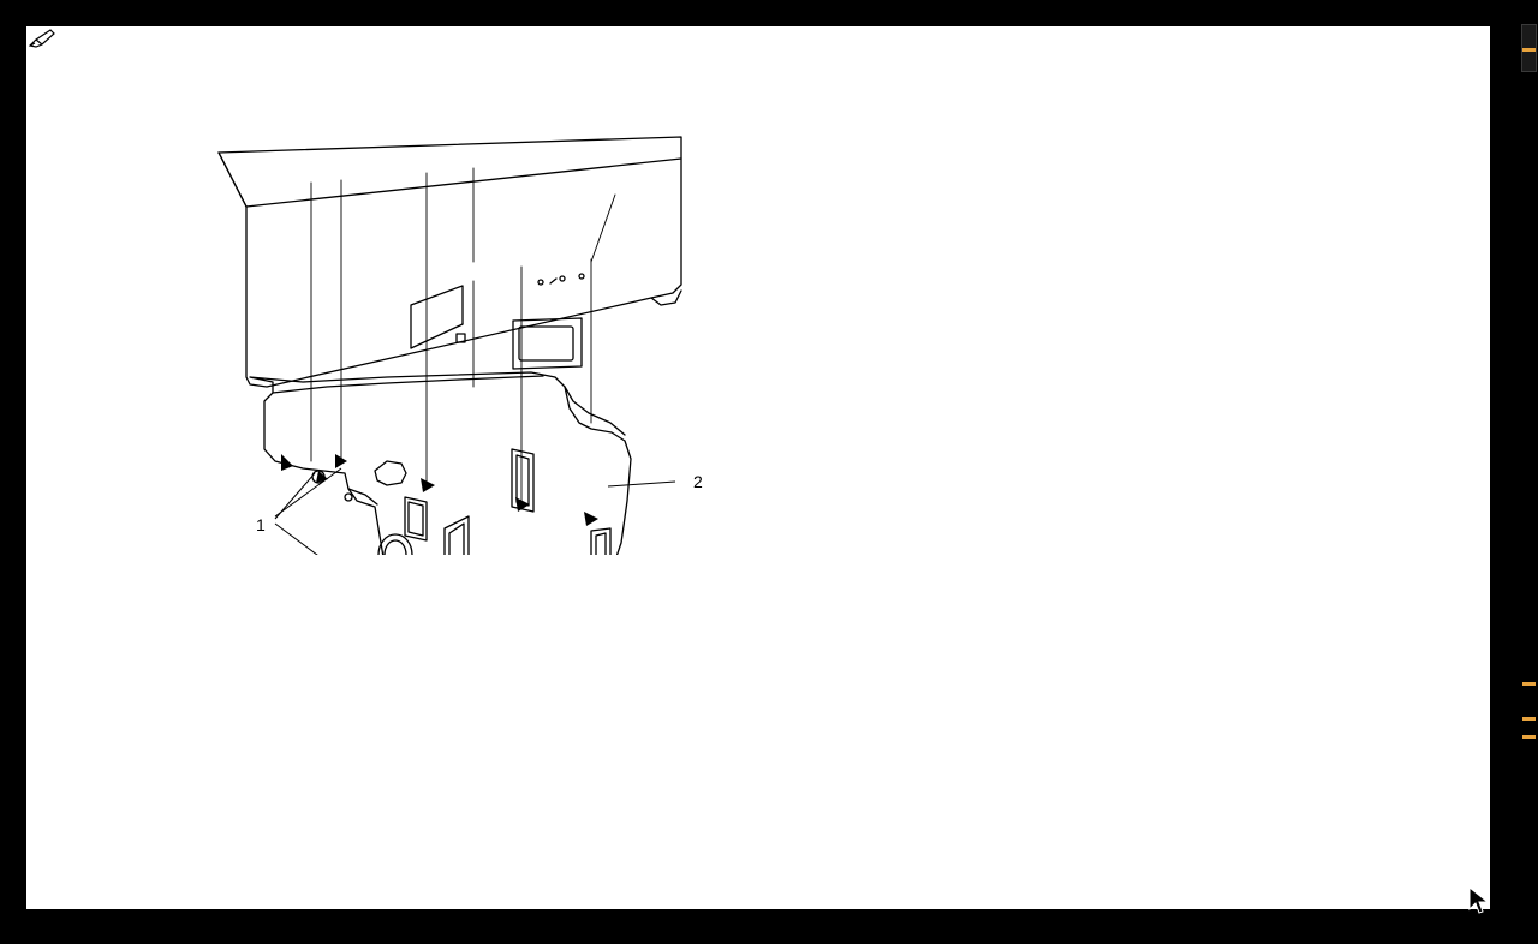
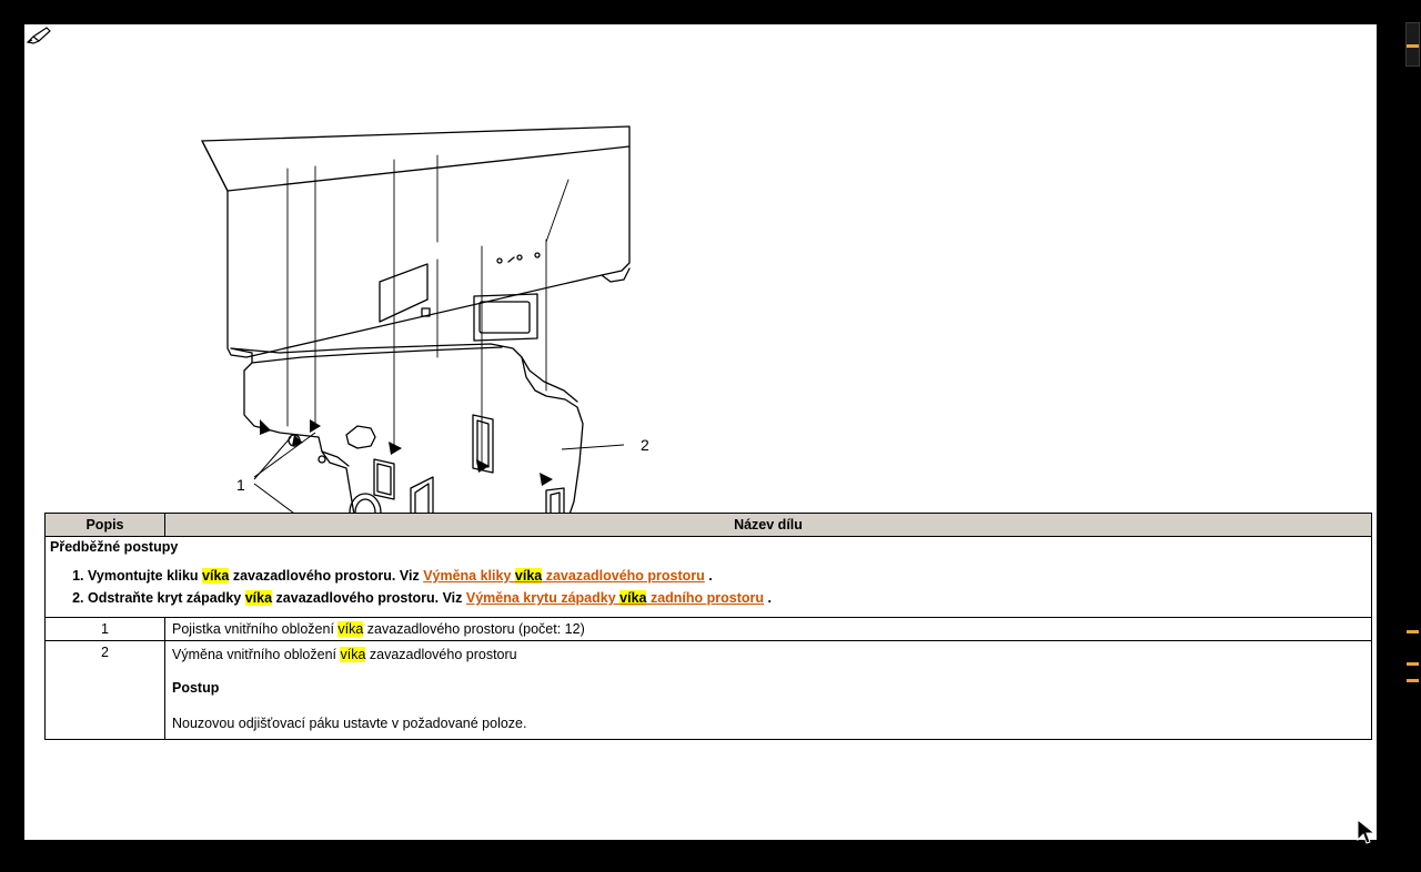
  1
  2
+ Popis	Název dílu
+ Předběžné postupy Vymontujte kliku víka zavazadlového prostoru. Viz Výměna kliky víka zavazadlového prostoru .Odstraňte kryt západky víka zavazadlového prostoru. Viz Výměna krytu západky víka zadního prostoru .
+ 1	Pojistka vnitřního obložení víka zavazadlového prostoru (počet: 12)
+ 2	Výměna vnitřního obložení víka zavazadlového prostoru Postup Nouzovou odjišťovací páku ustavte v požadované poloze.
